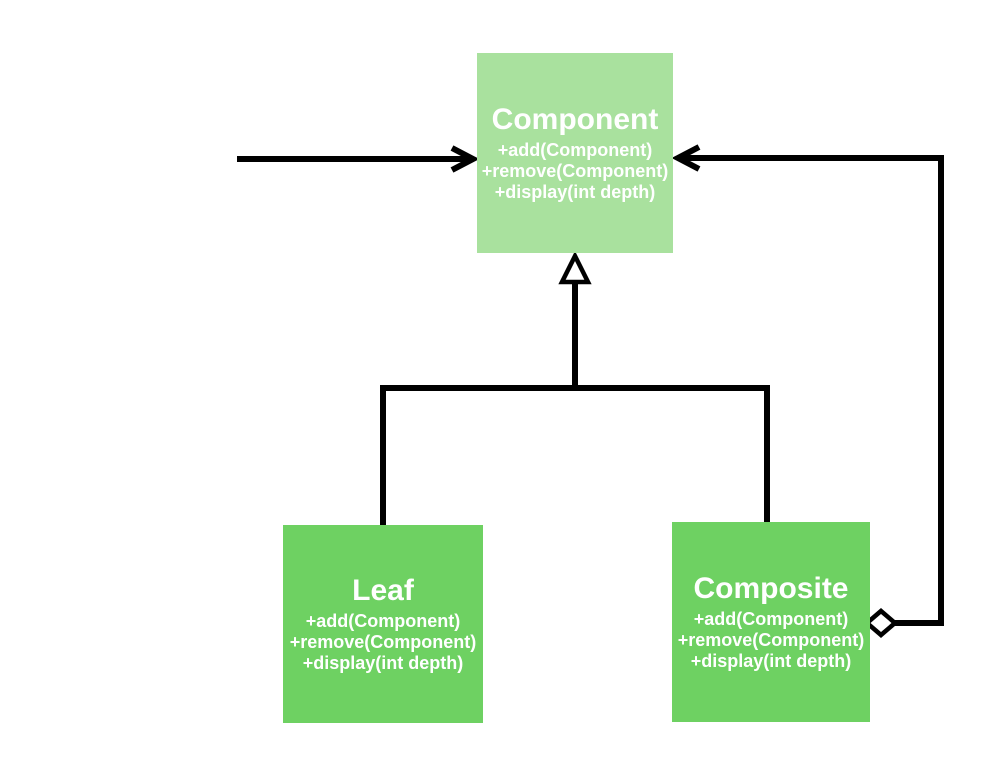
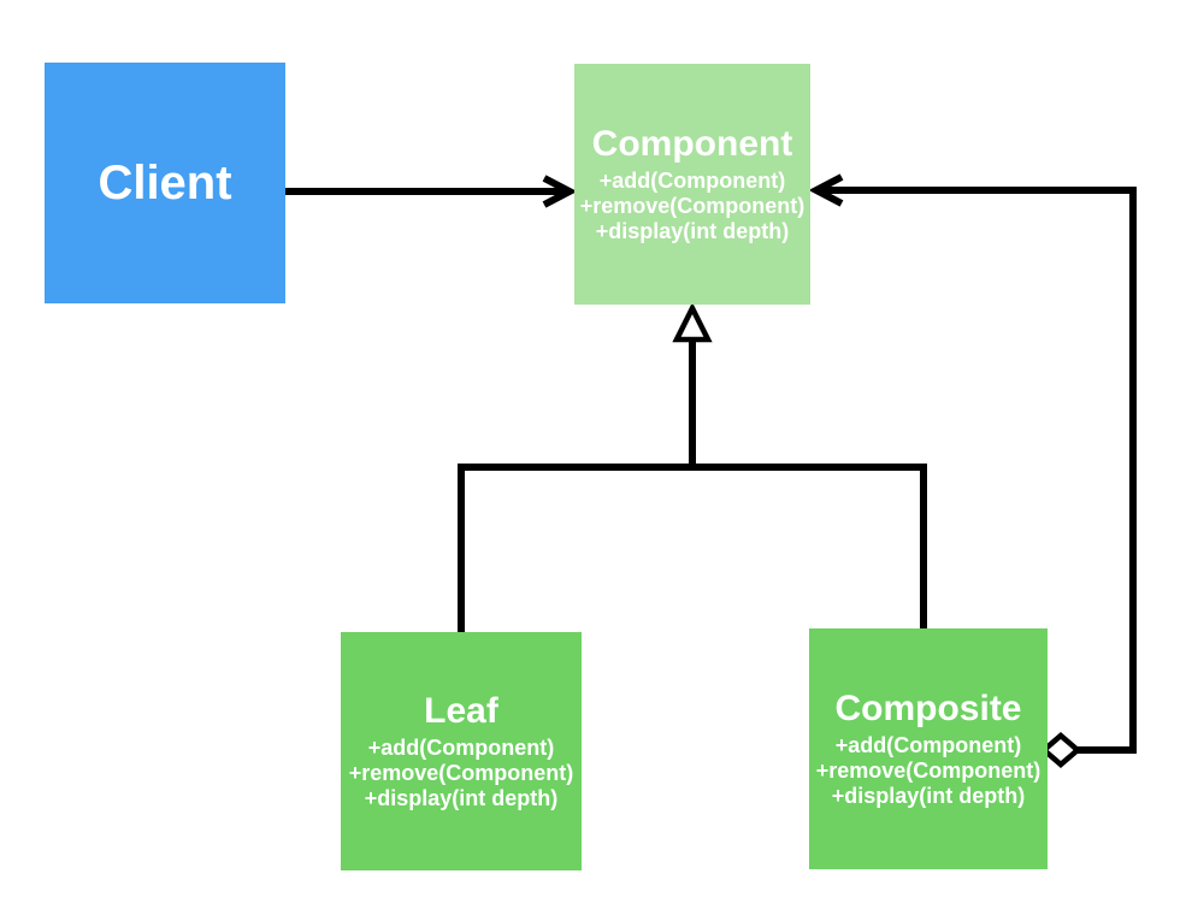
+ Client
  Component
  +add(Component)
  +remove(Component)
  +display(int depth)
  Leaf
  +add(Component)
  +remove(Component)
  +display(int depth)
  Composite
  +add(Component)
  +remove(Component)
  +display(int depth)
